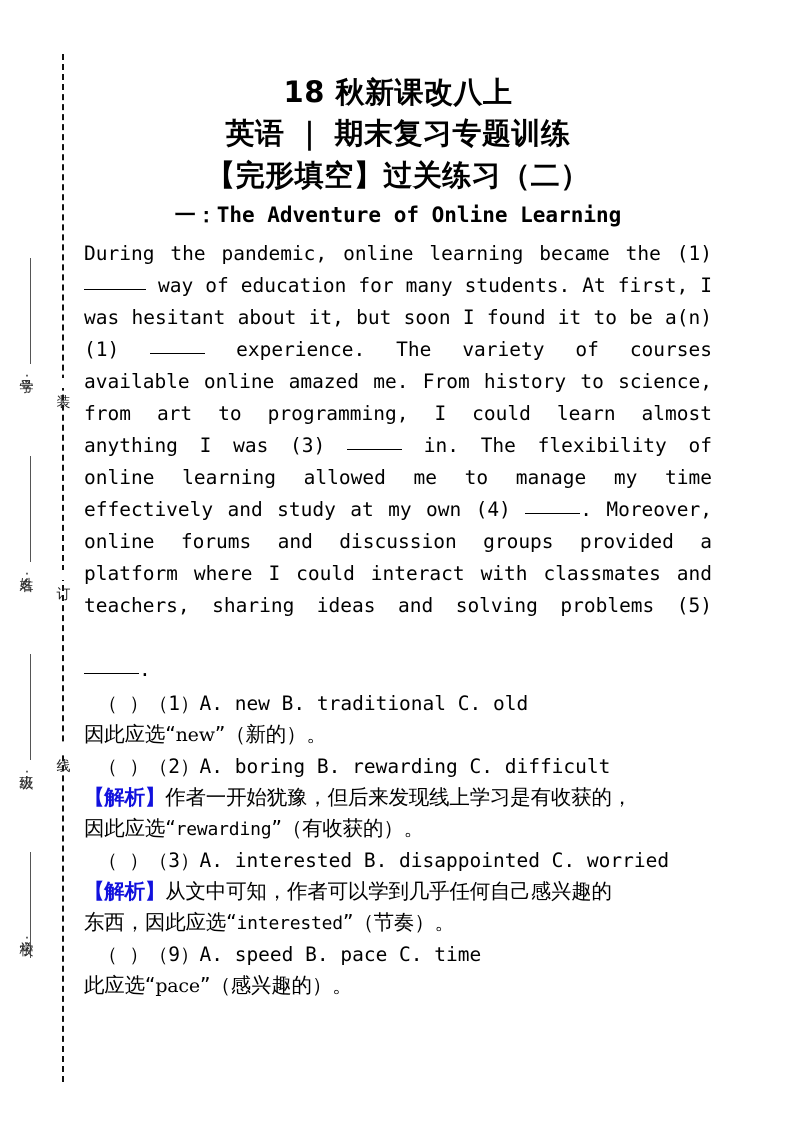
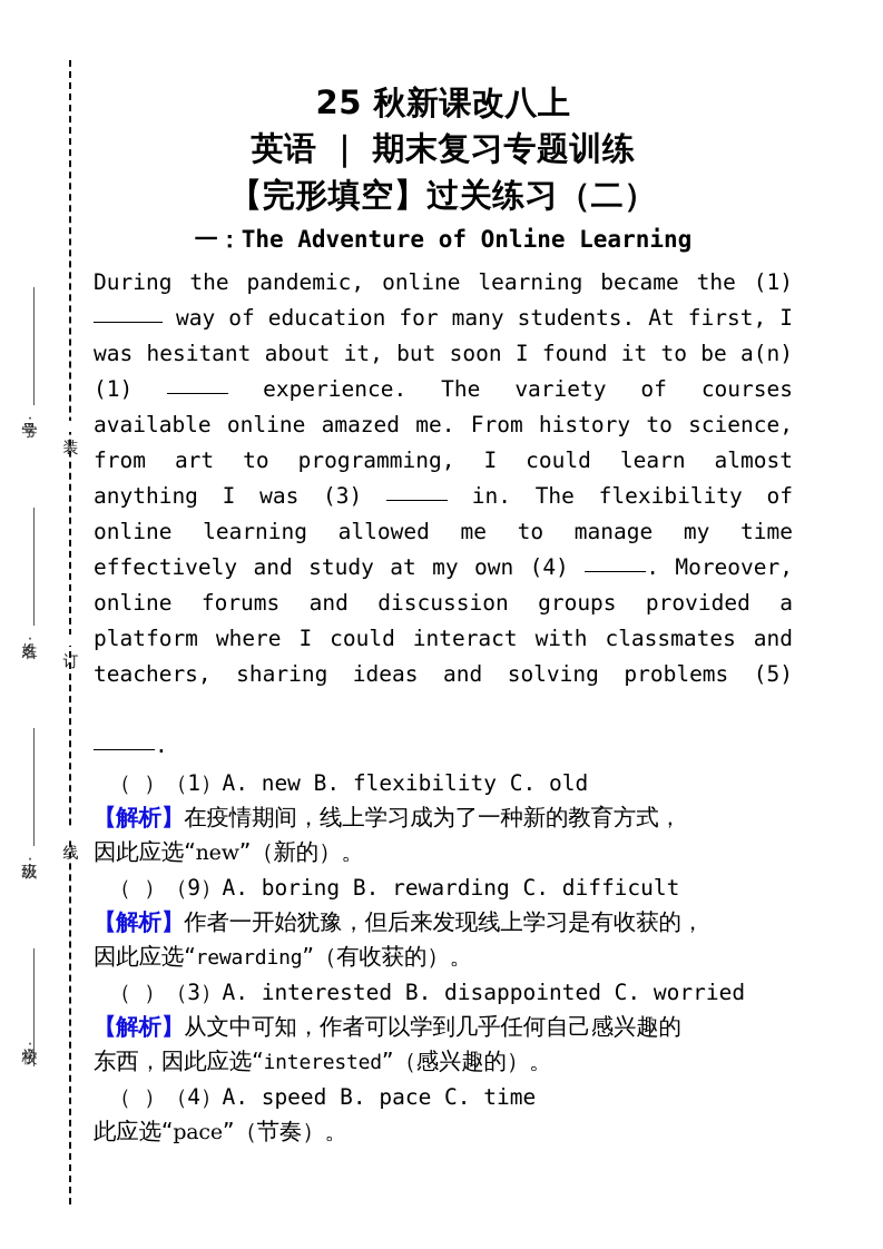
- 18 秋新课改八上
+ 25 秋新课改八上
  英语 ｜ 期末复习专题训练
  【完形填空】过关练习（二）
  一：The Adventure of Online Learning
  During the pandemic, online learning became the (1) way of education for many students. At first, I was hesitant about it, but soon I found it to be a(n) (1) experience. The variety of courses available online amazed me. From history to science, from art to programming, I could learn almost anything I was (3) in. The flexibility of online learning allowed me to manage my time effectively and study at my own (4) . Moreover, online forums and discussion groups provided a platform where I could interact with classmates and teachers, sharing ideas and solving problems (5)
  .
- （ ）（1）A. new B. traditional C. old
+ （ ）（1）A. new B. flexibility C. old
+ 【解析】在疫情期间，线上学习成为了一种新的教育方式，
  因此应选“new”（新的）。
- （ ）（2）A. boring B. rewarding C. difficult
+ （ ）（9）A. boring B. rewarding C. difficult
  【解析】作者一开始犹豫，但后来发现线上学习是有收获的，
  因此应选“rewarding”（有收获的）。
  （ ）（3）A. interested B. disappointed C. worried
  【解析】从文中可知，作者可以学到几乎任何自己感兴趣的
- 东西，因此应选“interested”（节奏）。
+ 东西，因此应选“interested”（感兴趣的）。
- （ ）（9）A. speed B. pace C. time
+ （ ）（4）A. speed B. pace C. time
- 此应选“pace”（感兴趣的）。
+ 此应选“pace”（节奏）。
